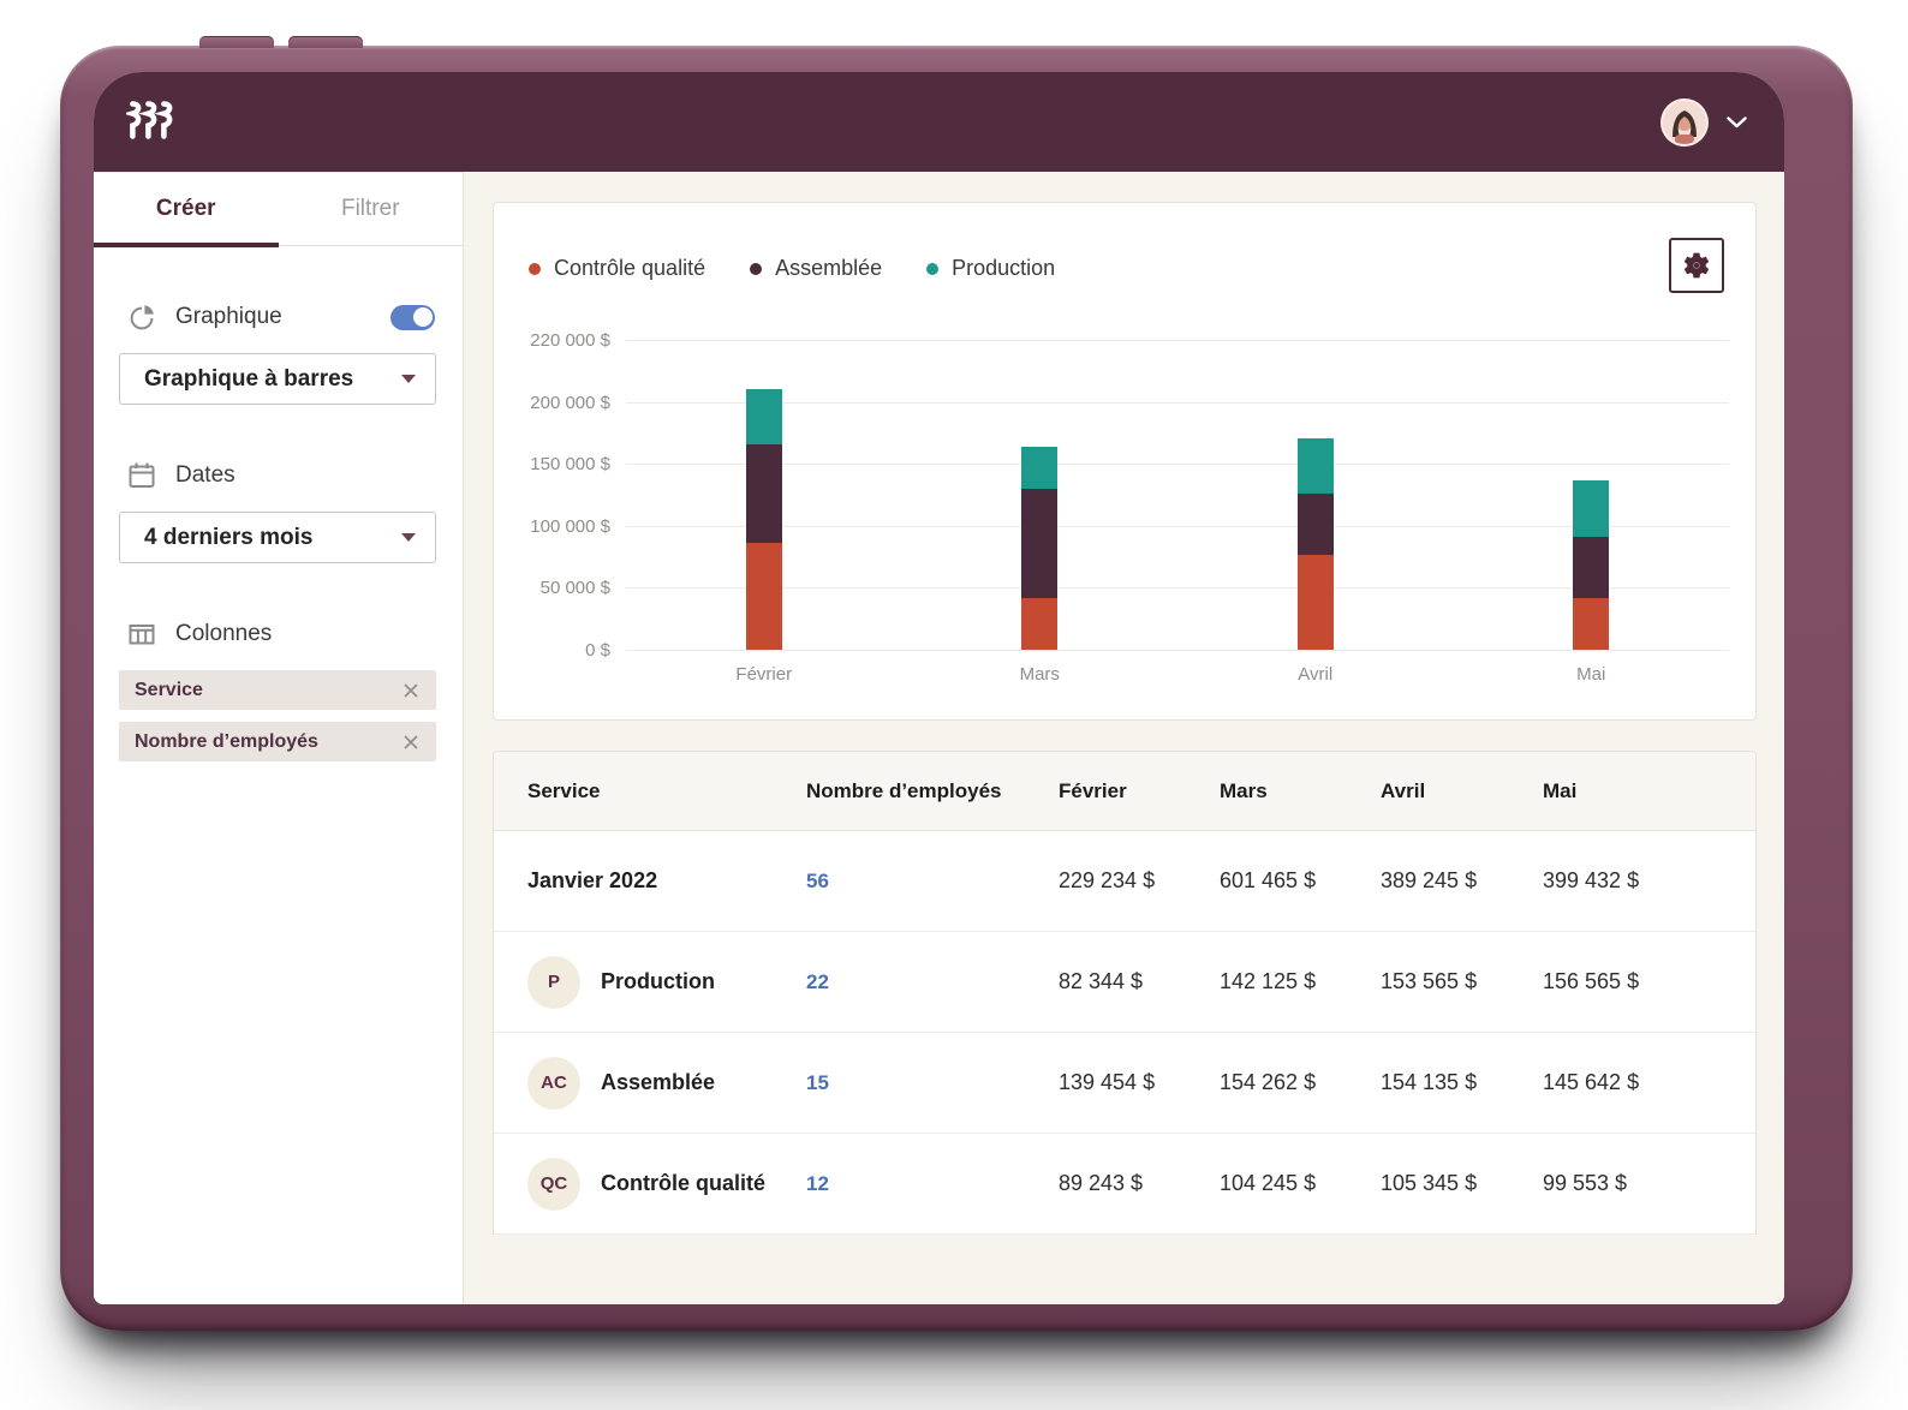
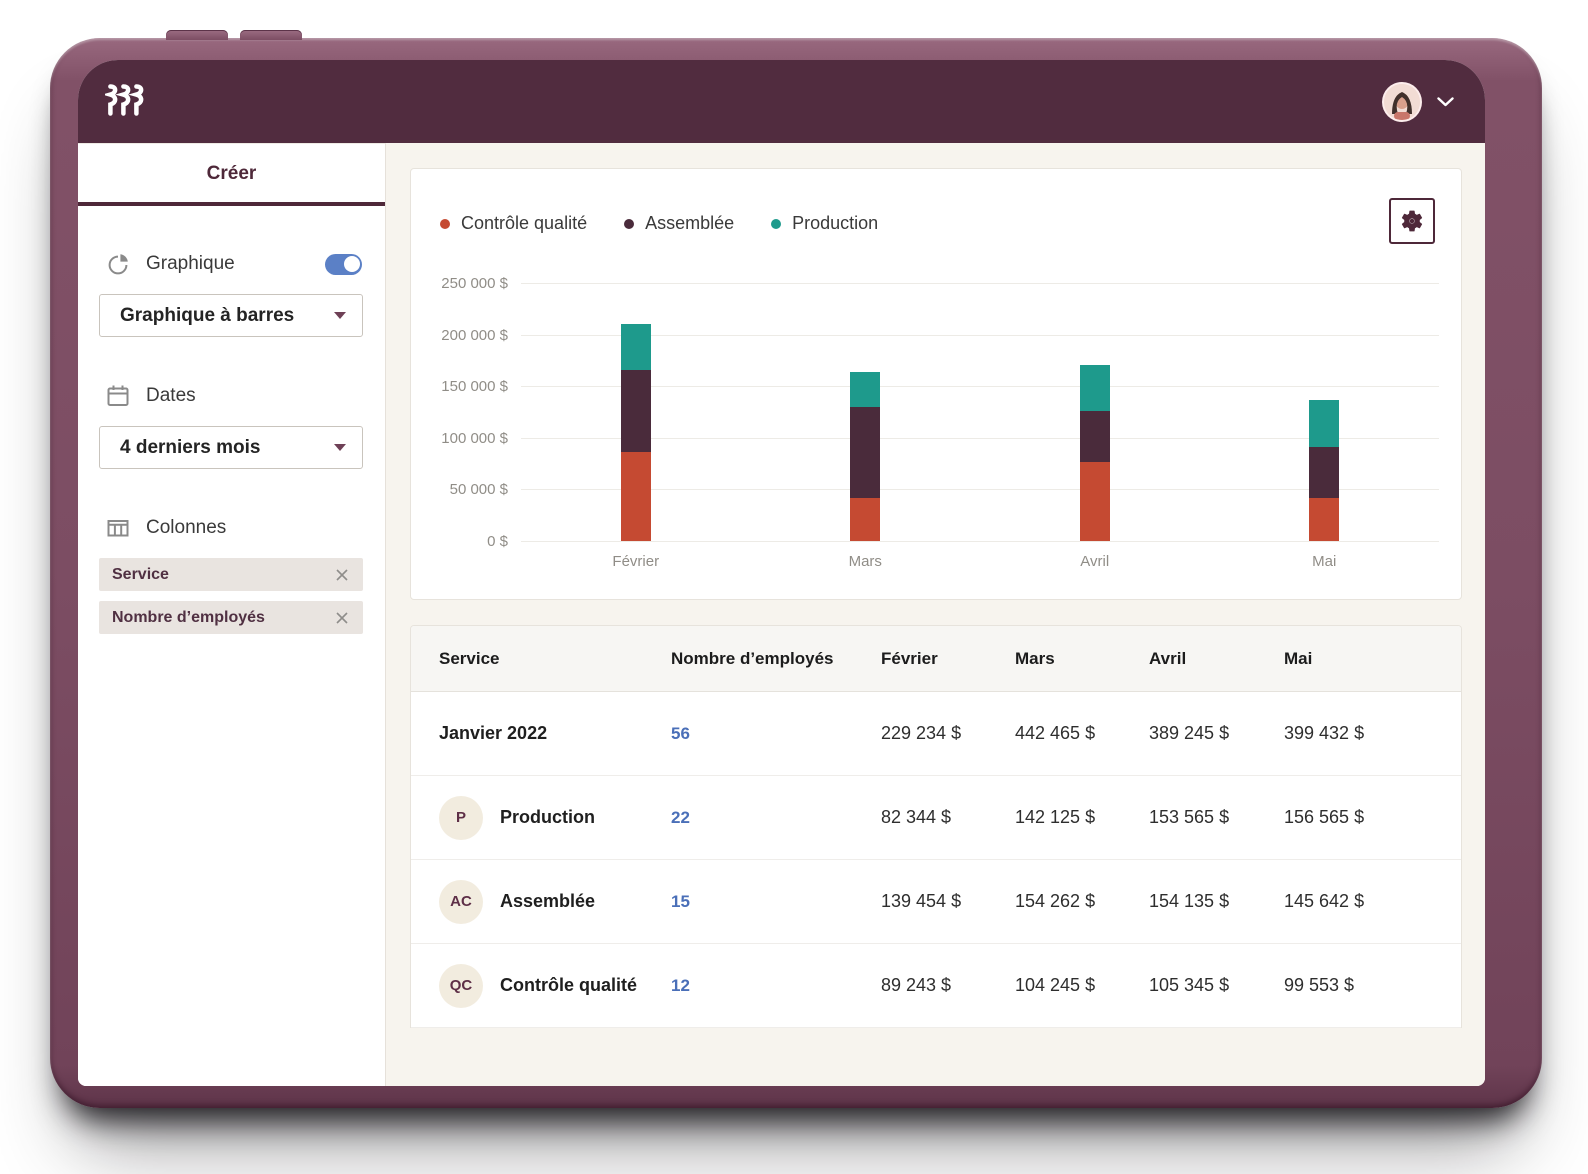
  Créer
- Filtrer
  Graphique
  Graphique à barres
  Dates
  4 derniers mois
  Colonnes
  Service
  Nombre d’employés
  Contrôle qualité
  Assemblée
  Production
- 220 000 $
+ 250 000 $
  200 000 $
  150 000 $
  100 000 $
  50 000 $
  0 $
  Février
  Mars
  Avril
  Mai
  Service
  Nombre d’employés
  Février
  Mars
  Avril
  Mai
  Janvier 2022
  56
  229 234 $
- 601 465 $
+ 442 465 $
  389 245 $
  399 432 $
  P
  Production
  22
  82 344 $
  142 125 $
  153 565 $
  156 565 $
  AC
  Assemblée
  15
  139 454 $
  154 262 $
  154 135 $
  145 642 $
  QC
  Contrôle qualité
  12
  89 243 $
  104 245 $
  105 345 $
  99 553 $
